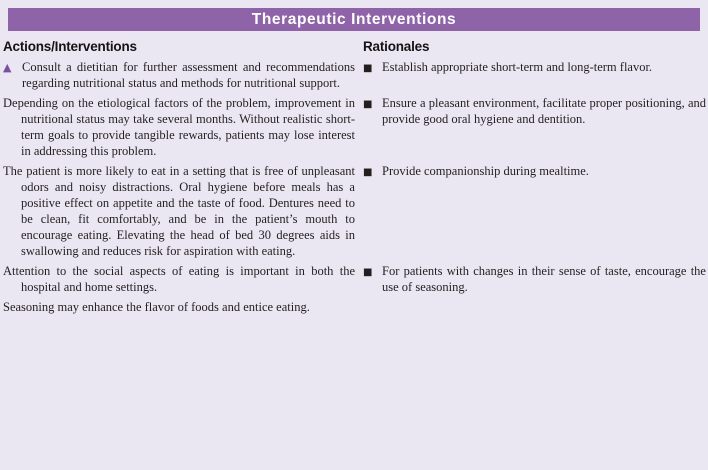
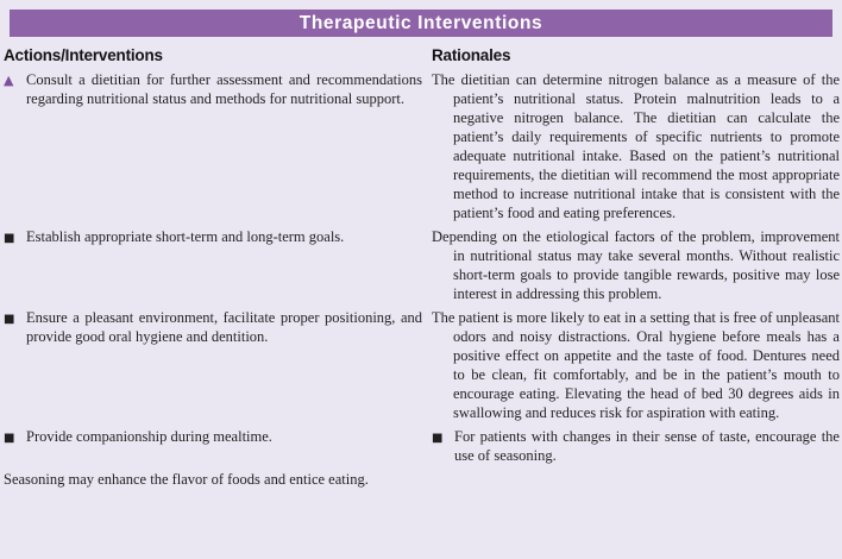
  Therapeutic Interventions
  Actions/Interventions
  Rationales
  ▲
  Consult a dietitian for further assessment and recommendations regarding nutritional status and methods for nutritional support.
+ The dietitian can determine nitrogen balance as a measure of the patient’s nutritional status. Protein malnutrition leads to a negative nitrogen balance. The dietitian can calculate the patient’s daily requirements of specific nutrients to promote adequate nutritional intake. Based on the patient’s nutritional requirements, the dietitian will recommend the most appropriate method to increase nutritional intake that is consistent with the patient’s food and eating preferences.
  ■
- Establish appropriate short-term and long-term flavor.
+ Establish appropriate short-term and long-term goals.
- Depending on the etiological factors of the problem, improvement in nutritional status may take several months. Without realistic short-term goals to provide tangible rewards, patients may lose interest in addressing this problem.
+ Depending on the etiological factors of the problem, improvement in nutritional status may take several months. Without realistic short-term goals to provide tangible rewards, positive may lose interest in addressing this problem.
  ■
  Ensure a pleasant environment, facilitate proper positioning, and provide good oral hygiene and dentition.
  The patient is more likely to eat in a setting that is free of unpleasant odors and noisy distractions. Oral hygiene before meals has a positive effect on appetite and the taste of food. Dentures need to be clean, fit comfortably, and be in the patient’s mouth to encourage eating. Elevating the head of bed 30 degrees aids in swallowing and reduces risk for aspiration with eating.
  ■
  Provide companionship during mealtime.
- Attention to the social aspects of eating is important in both the hospital and home settings.
  ■
  For patients with changes in their sense of taste, encourage the use of seasoning.
  Seasoning may enhance the flavor of foods and entice eating.
